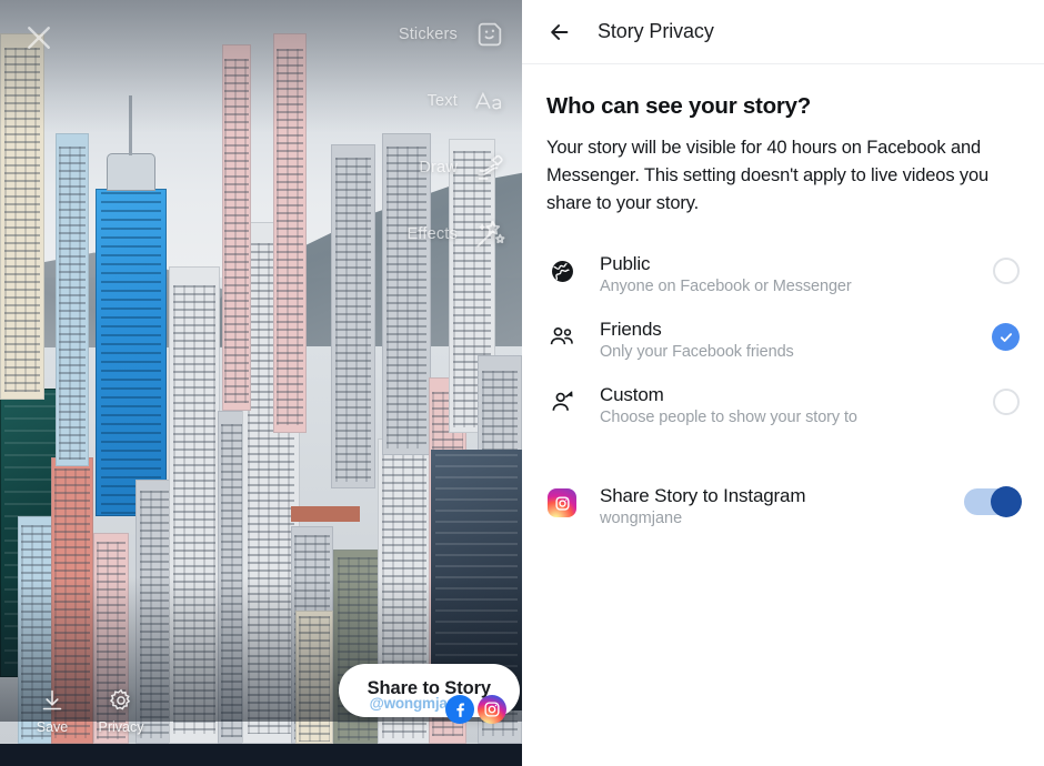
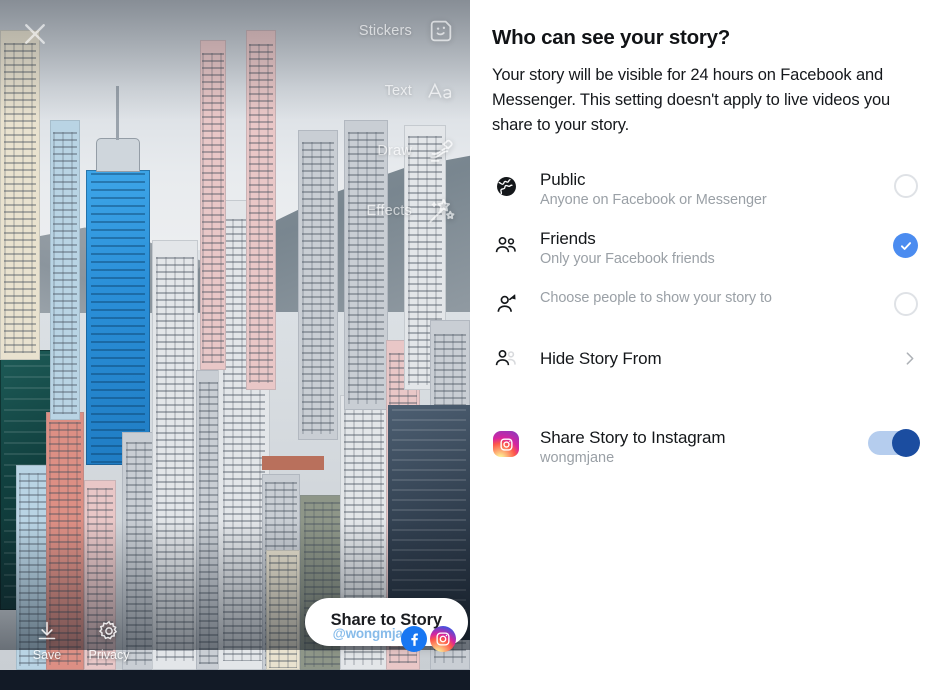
  Stickers
  Text
  Draw
  Effects
  Save
  Privacy
  Share to Story
  @wongmja
- Story Privacy
  Who can see your story?
- Your story will be visible for 40 hours on Facebook and Messenger. This setting doesn't apply to live videos you share to your story.
+ Your story will be visible for 24 hours on Facebook and Messenger. This setting doesn't apply to live videos you share to your story.
  Public
  Anyone on Facebook or Messenger
  Friends
  Only your Facebook friends
- Custom
  Choose people to show your story to
+ Hide Story From
  Share Story to Instagram
  wongmjane
